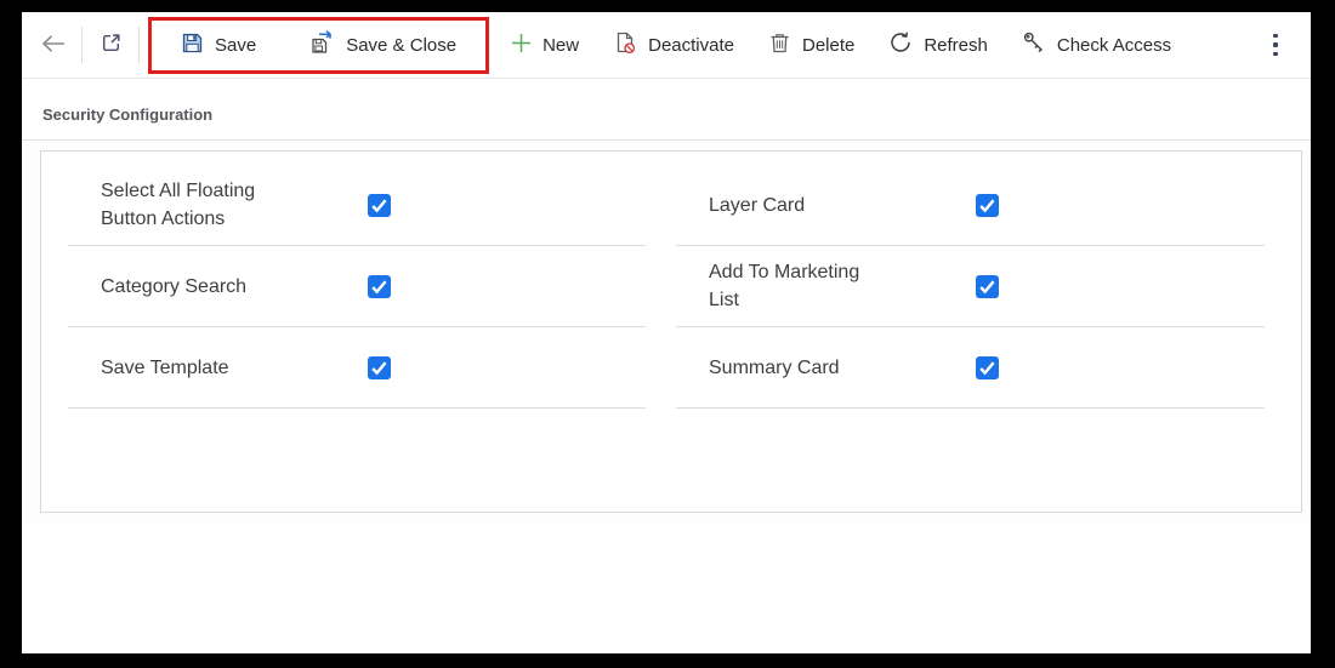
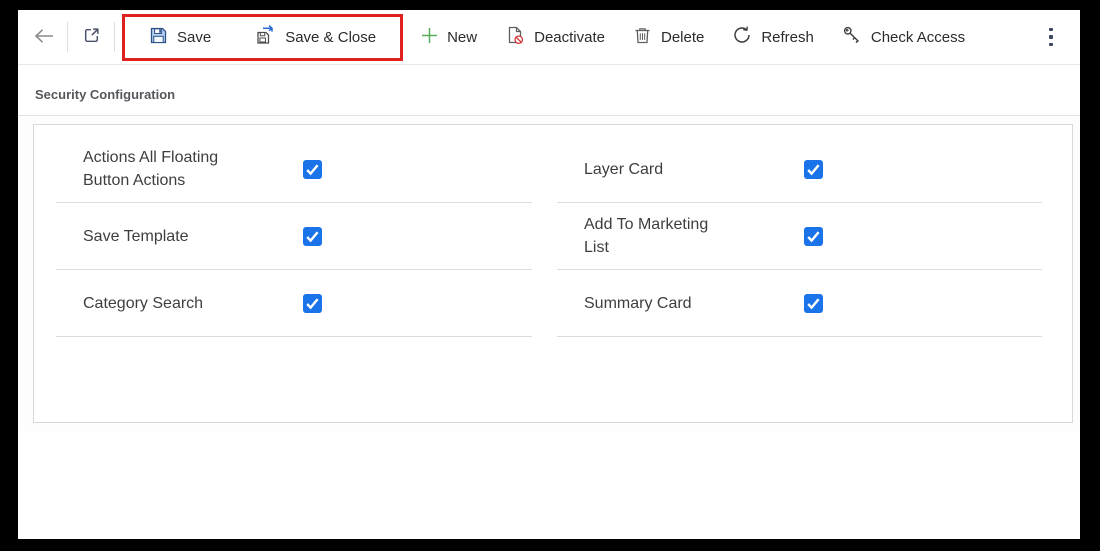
  Save
  Save & Close
  New
  Deactivate
  Delete
  Refresh
  Check Access
  Security Configuration
- Select All Floating Button Actions
+ Actions All Floating Button Actions
  Layer Card
- Category Search
+ Save Template
  Add To Marketing List
- Save Template
+ Category Search
  Summary Card
